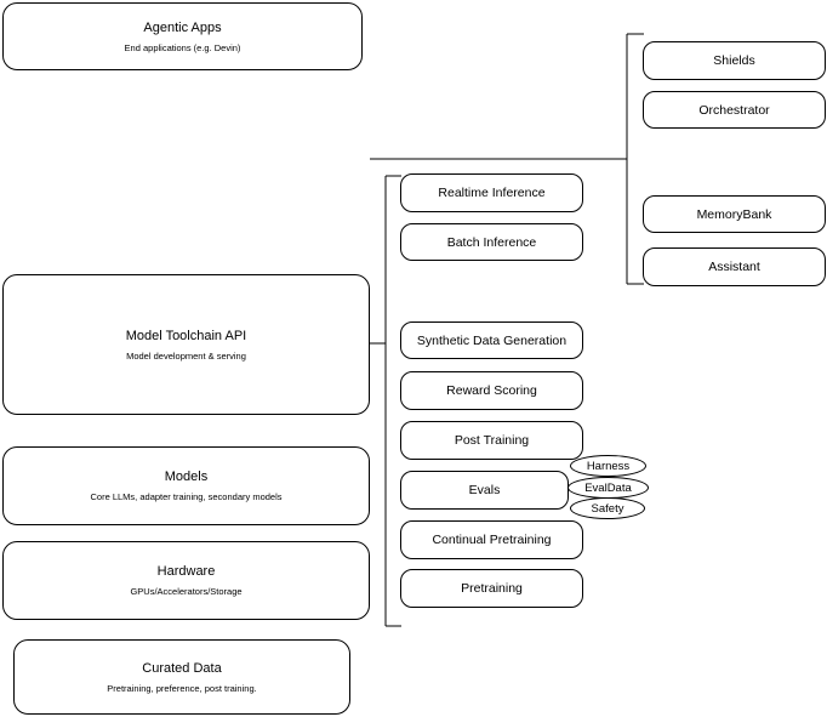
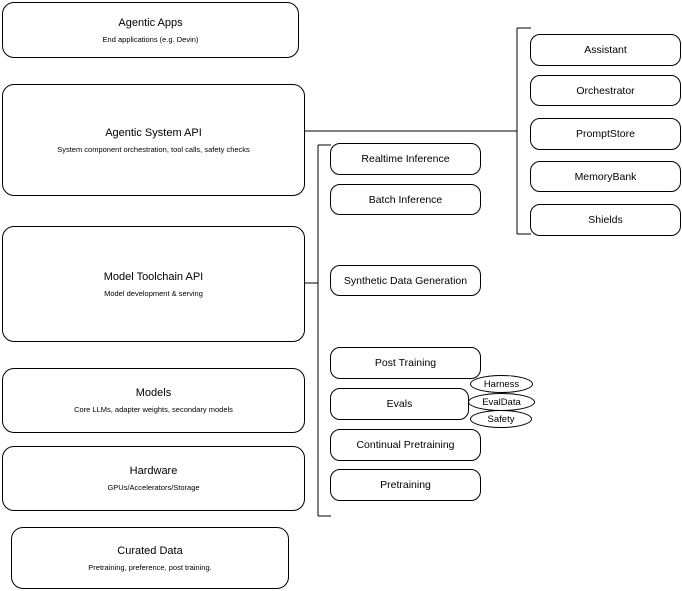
  Agentic Apps
  End applications (e.g. Devin)
+ Agentic System API
+ System component orchestration, tool calls, safety checks
  Model Toolchain API
  Model development & serving
  Models
- Core LLMs, adapter training, secondary models
+ Core LLMs, adapter weights, secondary models
  Hardware
  GPUs/Accelerators/Storage
  Curated Data
  Pretraining, preference, post training.
  Realtime Inference
  Batch Inference
  Synthetic Data Generation
- Reward Scoring
  Post Training
  Evals
  Continual Pretraining
  Pretraining
  Harness
  EvalData
  Safety
- Shields
+ Assistant
  Orchestrator
+ PromptStore
  MemoryBank
- Assistant
+ Shields
